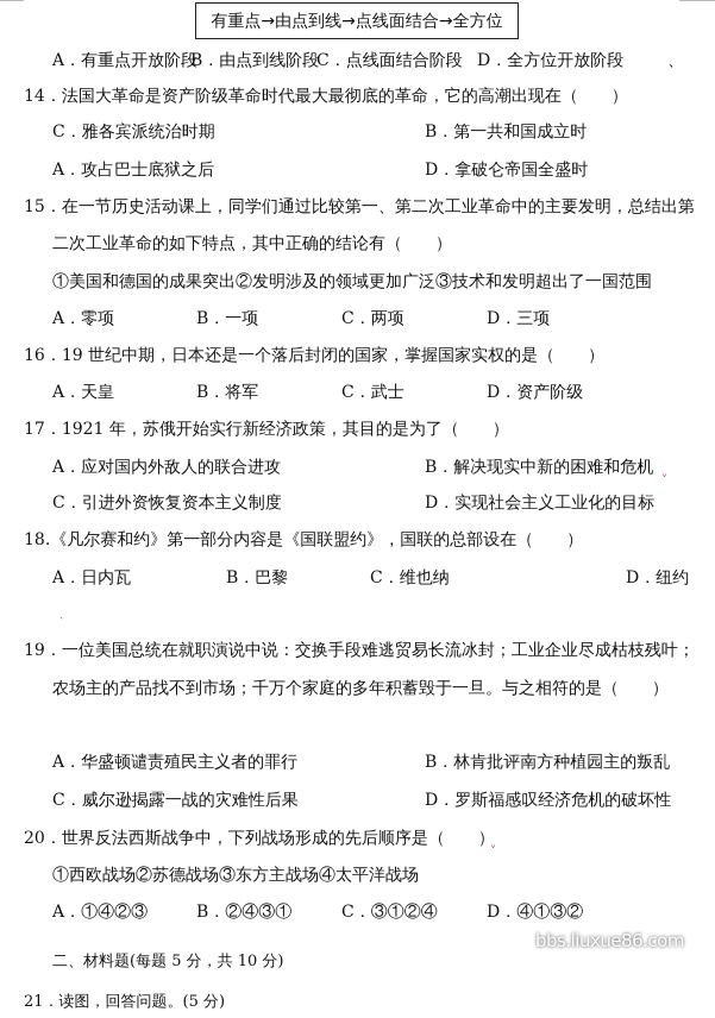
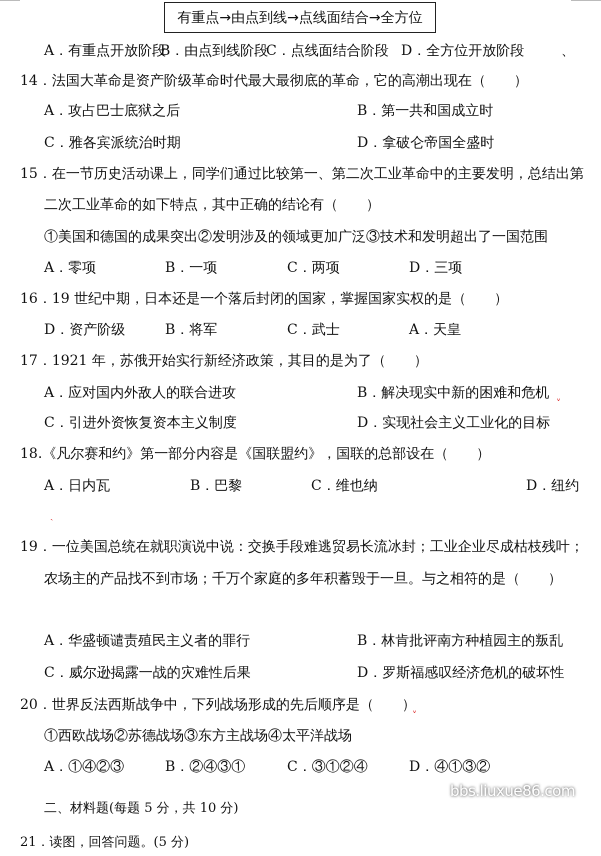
  有重点→由点到线→点线面结合→全方位
  A．有重点开放阶段
  B．由点到线阶段
  C．点线面结合阶段
  D．全方位开放阶段
  、
  14．法国大革命是资产阶级革命时代最大最彻底的革命，它的高潮出现在（ ）
- C．雅各宾派统治时期
+ A．攻占巴士底狱之后
  B．第一共和国成立时
- A．攻占巴士底狱之后
+ C．雅各宾派统治时期
  D．拿破仑帝国全盛时
  15．在一节历史活动课上，同学们通过比较第一、第二次工业革命中的主要发明，总结出第
  二次工业革命的如下特点，其中正确的结论有（ ）
  ①美国和德国的成果突出②发明涉及的领域更加广泛③技术和发明超出了一国范围
  A．零项
  B．一项
  C．两项
  D．三项
  16．19 世纪中期，日本还是一个落后封闭的国家，掌握国家实权的是（ ）
- A．天皇
+ D．资产阶级
  B．将军
  C．武士
- D．资产阶级
+ A．天皇
  17．1921 年，苏俄开始实行新经济政策，其目的是为了（ ）
  A．应对国内外敌人的联合进攻
  B．解决现实中新的困难和危机
  ˬ
  C．引进外资恢复资本主义制度
  D．实现社会主义工业化的目标
  18.《凡尔赛和约》第一部分内容是《国联盟约》，国联的总部设在（ ）
  A．日内瓦
  B．巴黎
  C．维也纳
  D．纽约
  ˎ
  19．一位美国总统在就职演说中说：交换手段难逃贸易长流冰封；工业企业尽成枯枝残叶；
  农场主的产品找不到市场；千万个家庭的多年积蓄毁于一旦。与之相符的是（ ）
  A．华盛顿谴责殖民主义者的罪行
  B．林肯批评南方种植园主的叛乱
  C．威尔逊揭露一战的灾难性后果
  D．罗斯福感叹经济危机的破坏性
  20．世界反法西斯战争中，下列战场形成的先后顺序是（ ）
  ˬ
  ①西欧战场②苏德战场③东方主战场④太平洋战场
  A．①④②③
  B．②④③①
  C．③①②④
  D．④①③②
  二、材料题(每题 5 分，共 10 分)
  21．读图，回答问题。(5 分)
  bbs.liuxue86.com
